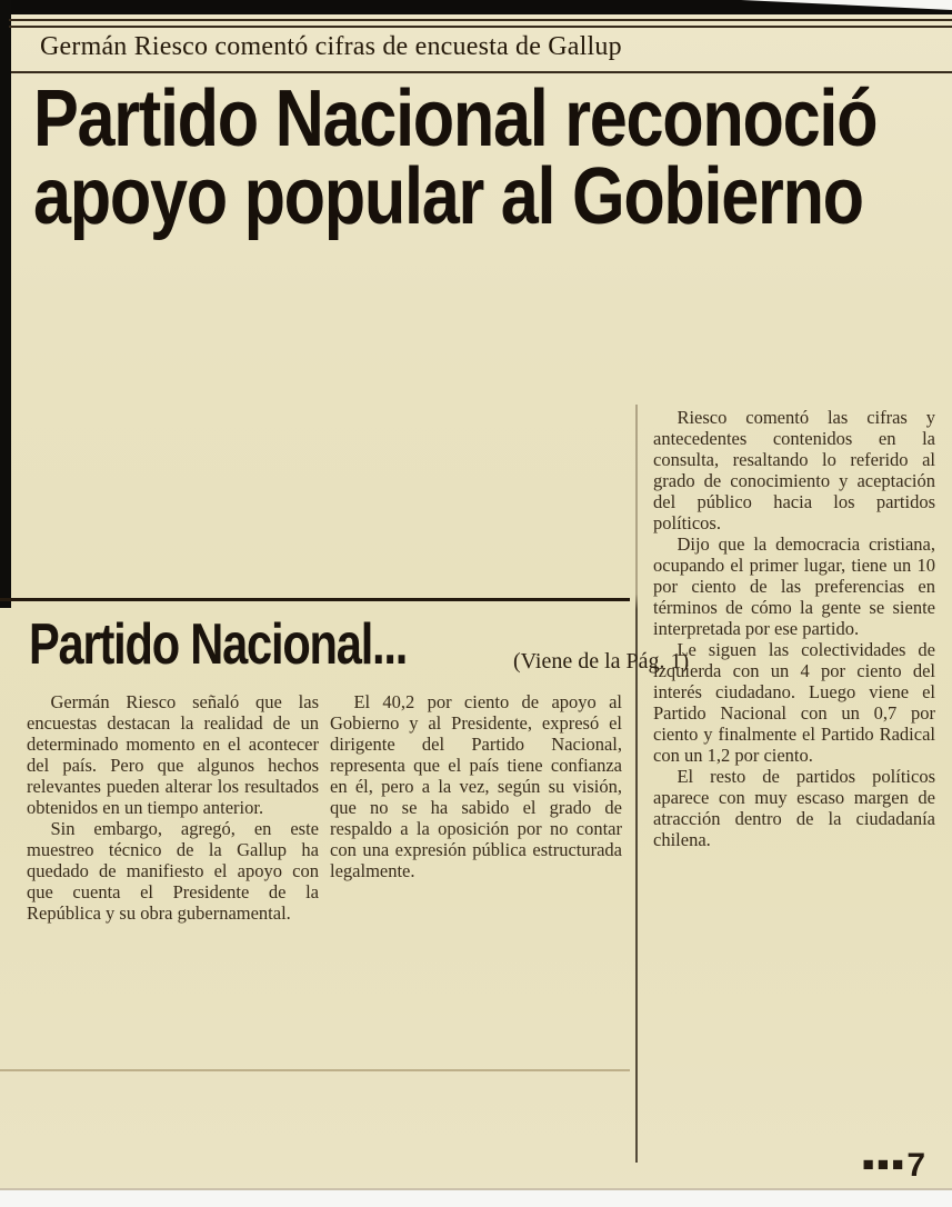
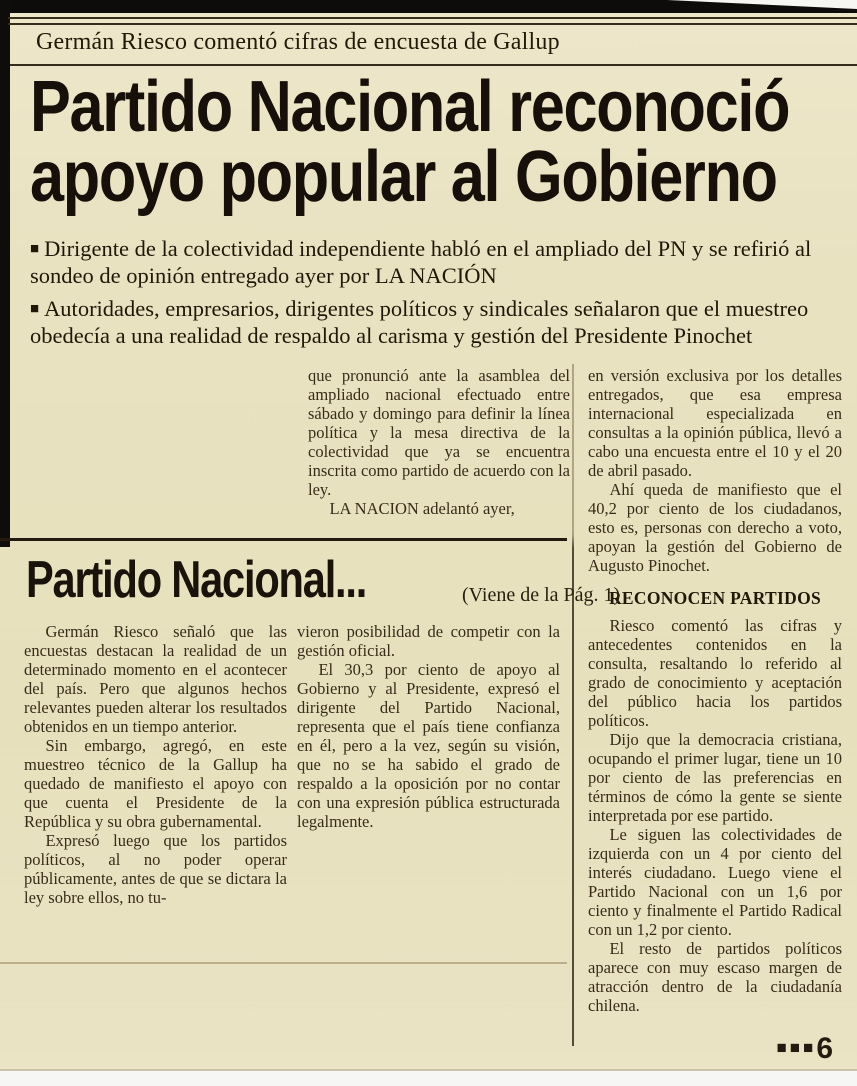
  Germán Riesco comentó cifras de encuesta de Gallup
  Partido Nacional reconoció
  apoyo popular al Gobierno
+ ■ Dirigente de la colectividad independiente habló en el ampliado del PN y se refirió al sondeo de opinión entregado ayer por LA NACIÓN
+ ■ Autoridades, empresarios, dirigentes políticos y sindicales señalaron que el muestreo obedecía a una realidad de respaldo al carisma y gestión del Presidente Pinochet
+ que pronunció ante la asamblea del ampliado nacional efectuado entre sábado y domingo para definir la línea política y la mesa directiva de la colectividad que ya se encuentra inscrita como partido de acuerdo con la ley.
+ LA NACION adelantó ayer,
+ en versión exclusiva por los detalles entregados, que esa empresa internacional especializada en consultas a la opinión pública, llevó a cabo una encuesta entre el 10 y el 20 de abril pasado.
+ Ahí queda de manifiesto que el 40,2 por ciento de los ciudadanos, esto es, personas con derecho a voto, apoyan la gestión del Gobierno de Augusto Pinochet.
+ RECONOCEN PARTIDOS
  Riesco comentó las cifras y antecedentes contenidos en la consulta, resaltando lo referido al grado de conocimiento y aceptación del público hacia los partidos políticos.
  Dijo que la democracia cristiana, ocupando el primer lugar, tiene un 10 por ciento de las preferencias en términos de cómo la gente se siente interpretada por ese partido.
- Le siguen las colectividades de izquierda con un 4 por ciento del interés ciudadano. Luego viene el Partido Nacional con un 0,7 por ciento y finalmente el Partido Radical con un 1,2 por ciento.
+ Le siguen las colectividades de izquierda con un 4 por ciento del interés ciudadano. Luego viene el Partido Nacional con un 1,6 por ciento y finalmente el Partido Radical con un 1,2 por ciento.
  El resto de partidos políticos aparece con muy escaso margen de atracción dentro de la ciudadanía chilena.
  Partido Nacional...
  (Viene de la Pág. 1)
  Germán Riesco señaló que las encuestas destacan la realidad de un determinado momento en el acontecer del país. Pero que algunos hechos relevantes pueden alterar los resultados obtenidos en un tiempo anterior.
  Sin embargo, agregó, en este muestreo técnico de la Gallup ha quedado de manifiesto el apoyo con que cuenta el Presidente de la República y su obra gubernamental.
+ Expresó luego que los partidos políticos, al no poder operar públicamente, antes de que se dictara la ley sobre ellos, no tu-
+ vieron posibilidad de competir con la gestión oficial.
- El 40,2 por ciento de apoyo al Gobierno y al Presidente, expresó el dirigente del Partido Nacional, representa que el país tiene confianza en él, pero a la vez, según su visión, que no se ha sabido el grado de respaldo a la oposición por no contar con una expresión pública estructurada legalmente.
+ El 30,3 por ciento de apoyo al Gobierno y al Presidente, expresó el dirigente del Partido Nacional, representa que el país tiene confianza en él, pero a la vez, según su visión, que no se ha sabido el grado de respaldo a la oposición por no contar con una expresión pública estructurada legalmente.
- ■■■7
+ ■■■6
